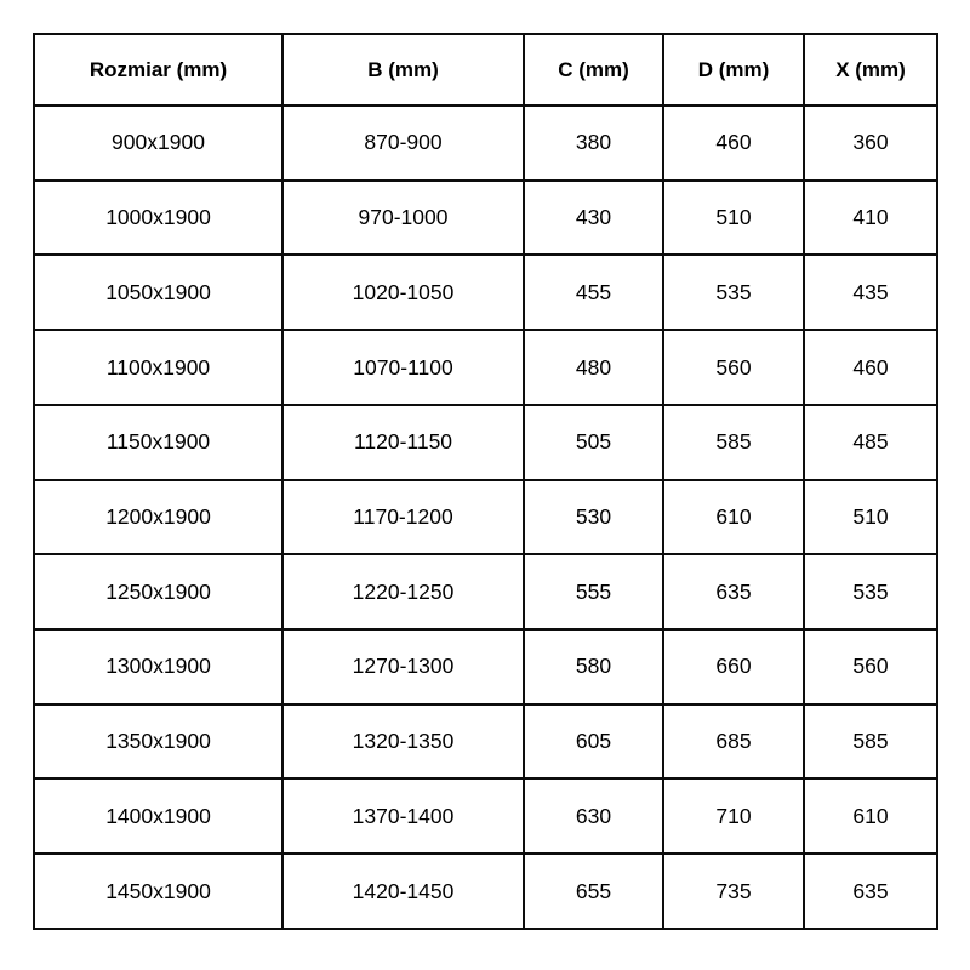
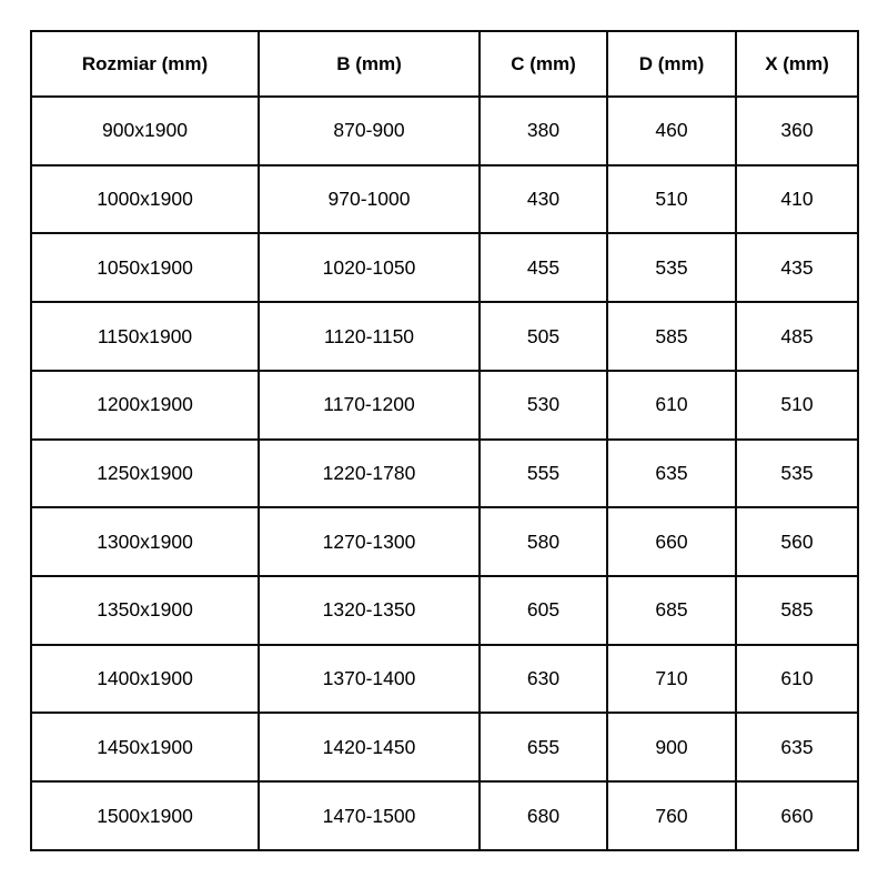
  Rozmiar (mm)	B (mm)	C (mm)	D (mm)	X (mm)
  900x1900	870-900	380	460	360
  1000x1900	970-1000	430	510	410
  1050x1900	1020-1050	455	535	435
- 1100x1900	1070-1100	480	560	460
  1150x1900	1120-1150	505	585	485
  1200x1900	1170-1200	530	610	510
- 1250x1900	1220-1250	555	635	535
+ 1250x1900	1220-1780	555	635	535
  1300x1900	1270-1300	580	660	560
  1350x1900	1320-1350	605	685	585
  1400x1900	1370-1400	630	710	610
- 1450x1900	1420-1450	655	735	635
+ 1450x1900	1420-1450	655	900	635
+ 1500x1900	1470-1500	680	760	660
